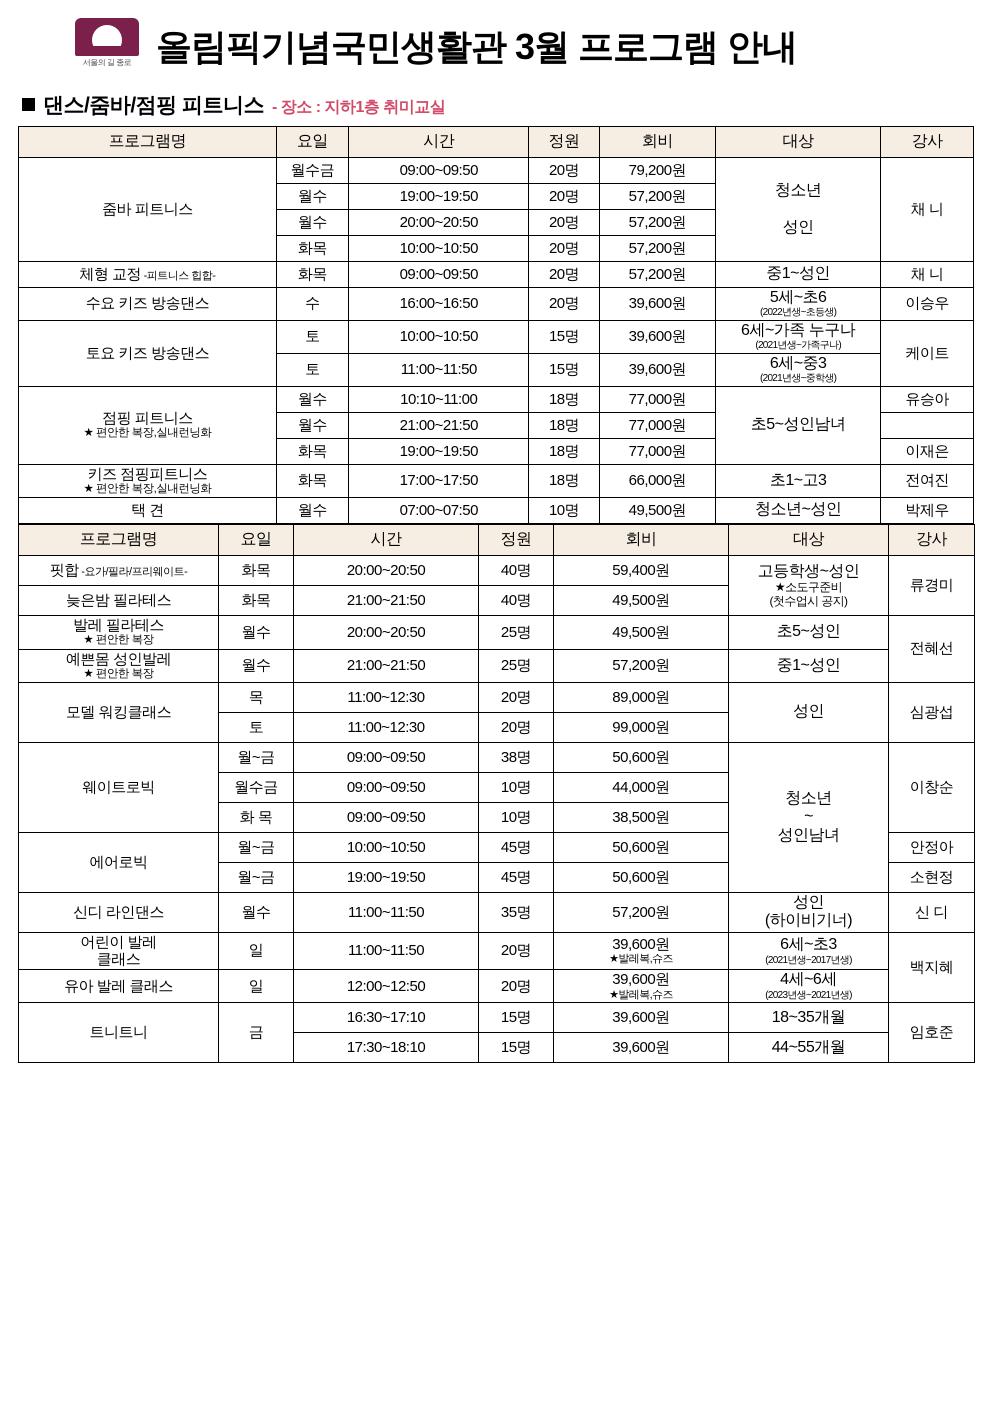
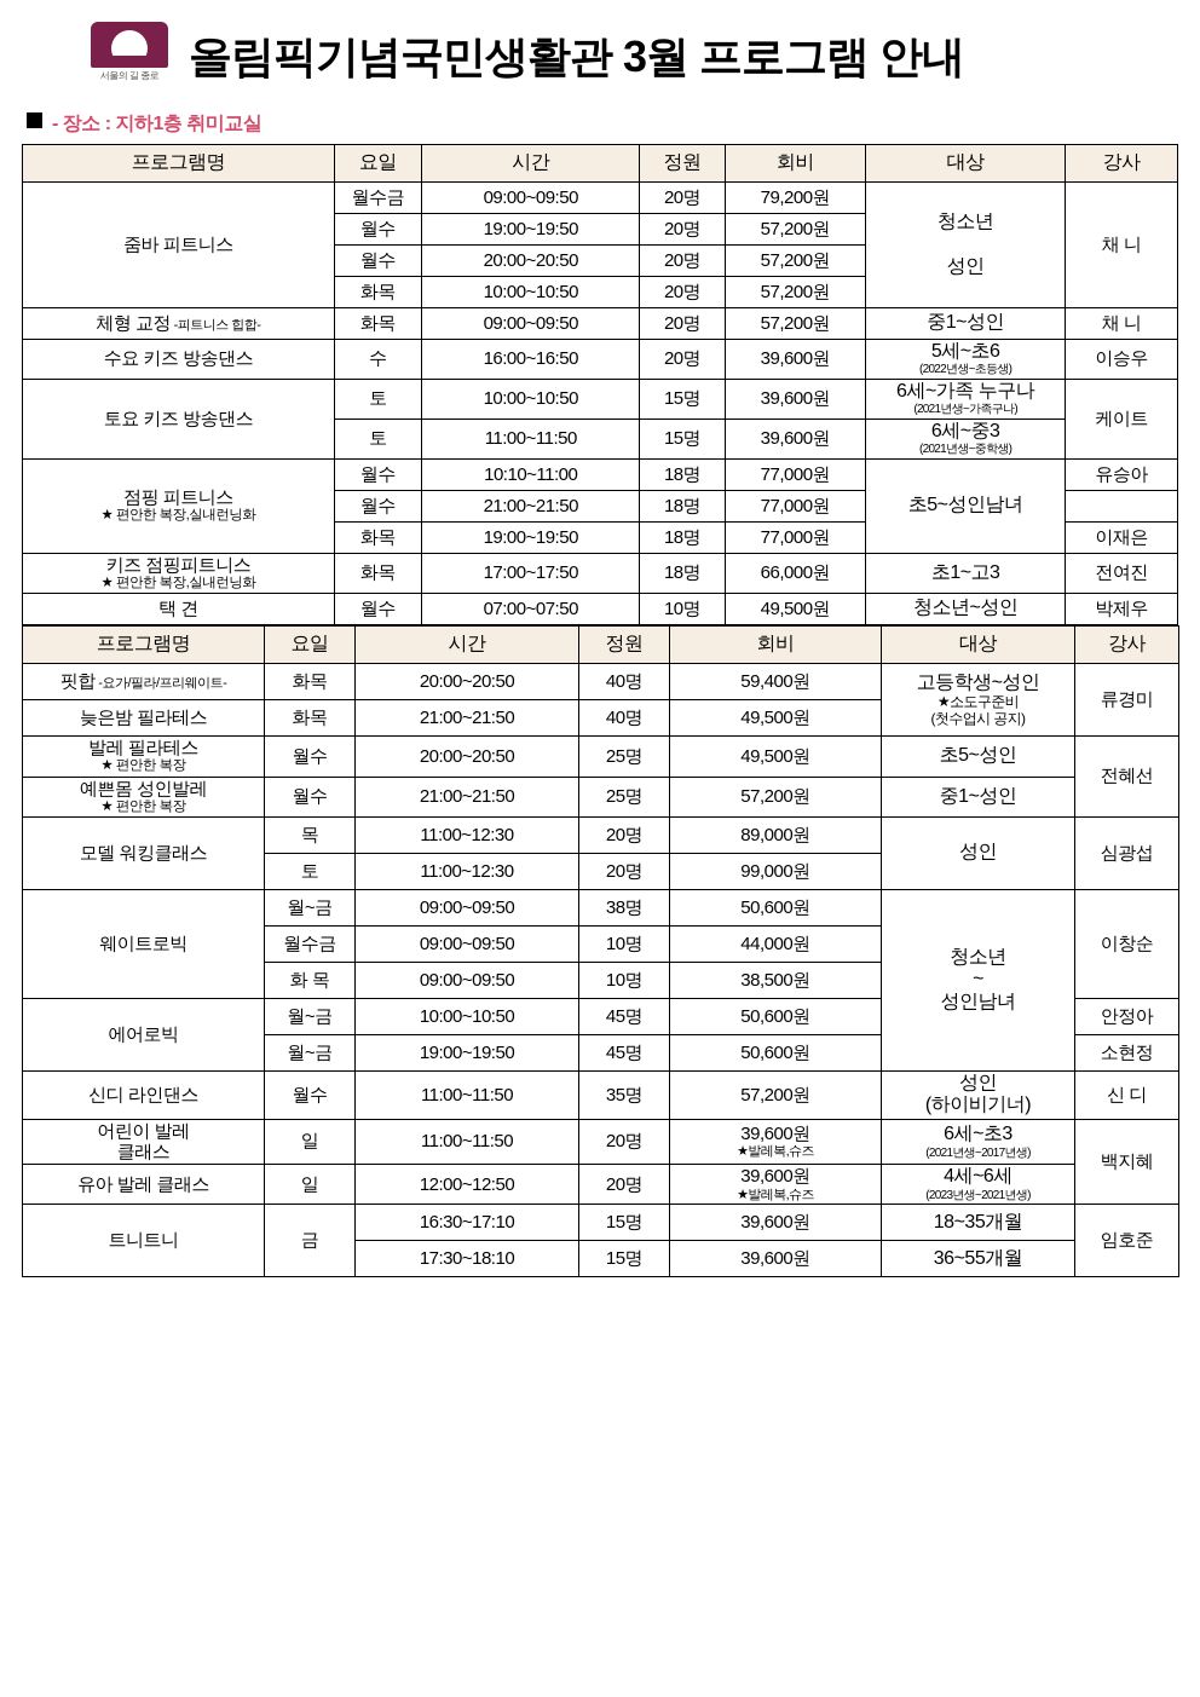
  서울의 길 종로
  올림픽기념국민생활관 3월 프로그램 안내
- 댄스/줌바/점핑 피트니스
  - 장소 : 지하1층 취미교실
  프로그램명	요일	시간	정원	회비	대상	강사
  줌바 피트니스	월수금	09:00~09:50	20명	79,200원	청소년성인	채 니
  월수	19:00~19:50	20명	57,200원
  월수	20:00~20:50	20명	57,200원
  화목	10:00~10:50	20명	57,200원
  체형 교정 -피트니스 힙합-	화목	09:00~09:50	20명	57,200원	중1~성인	채 니
  수요 키즈 방송댄스	수	16:00~16:50	20명	39,600원	5세~초6(2022년생~초등생)	이승우
  토요 키즈 방송댄스	토	10:00~10:50	15명	39,600원	6세~가족 누구나(2021년생~가족구나)	케이트
  토	11:00~11:50	15명	39,600원	6세~중3(2021년생~중학생)
  점핑 피트니스★ 편안한 복장,실내런닝화	월수	10:10~11:00	18명	77,000원	초5~성인남녀	유승아
  월수	21:00~21:50	18명	77,000원
  화목	19:00~19:50	18명	77,000원	이재은
  키즈 점핑피트니스★ 편안한 복장,실내런닝화	화목	17:00~17:50	18명	66,000원	초1~고3	전여진
  택 견	월수	07:00~07:50	10명	49,500원	청소년~성인	박제우
  프로그램명	요일	시간	정원	회비	대상	강사
  핏합 -요가/필라/프리웨이트-	화목	20:00~20:50	40명	59,400원	고등학생~성인★소도구준비(첫수업시 공지)	류경미
  늦은밤 필라테스	화목	21:00~21:50	40명	49,500원
  발레 필라테스★ 편안한 복장	월수	20:00~20:50	25명	49,500원	초5~성인	전혜선
  예쁜몸 성인발레★ 편안한 복장	월수	21:00~21:50	25명	57,200원	중1~성인
  모델 워킹클래스	목	11:00~12:30	20명	89,000원	성인	심광섭
  토	11:00~12:30	20명	99,000원
  웨이트로빅	월~금	09:00~09:50	38명	50,600원	청소년~성인남녀	이창순
  월수금	09:00~09:50	10명	44,000원
  화 목	09:00~09:50	10명	38,500원
  에어로빅	월~금	10:00~10:50	45명	50,600원	안정아
  월~금	19:00~19:50	45명	50,600원	소현정
  신디 라인댄스	월수	11:00~11:50	35명	57,200원	성인(하이비기너)	신 디
  어린이 발레클래스	일	11:00~11:50	20명	39,600원★발레복,슈즈	6세~초3(2021년생~2017년생)	백지혜
  유아 발레 클래스	일	12:00~12:50	20명	39,600원★발레복,슈즈	4세~6세(2023년생~2021년생)
  트니트니	금	16:30~17:10	15명	39,600원	18~35개월	임호준
- 17:30~18:10	15명	39,600원	44~55개월
+ 17:30~18:10	15명	39,600원	36~55개월
